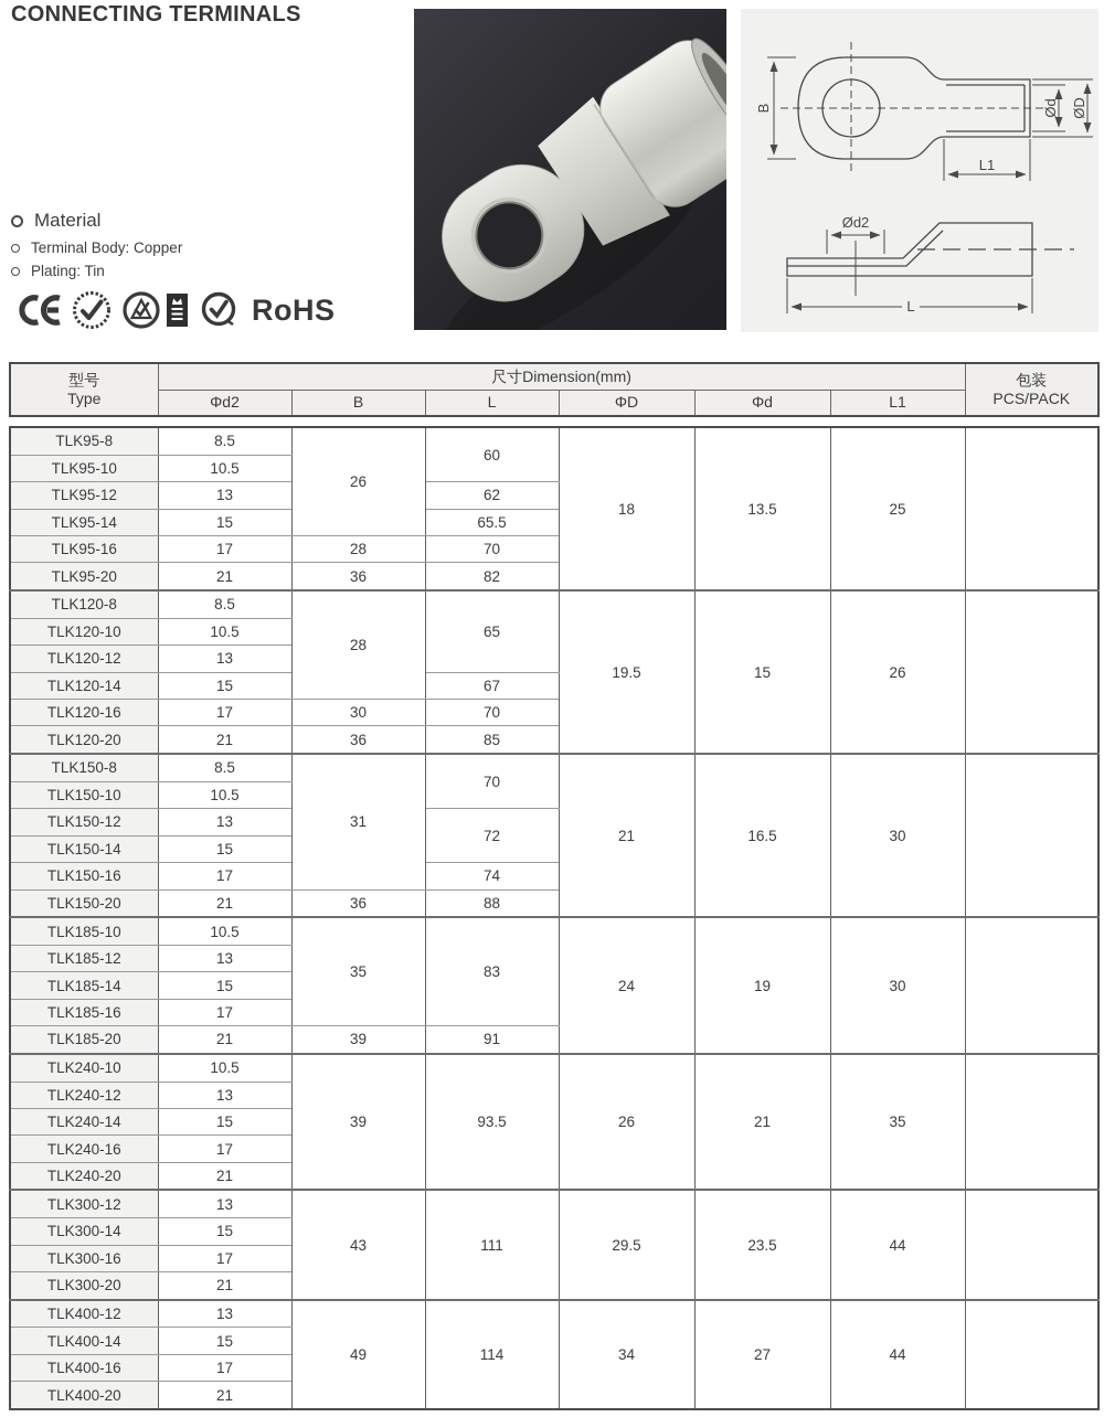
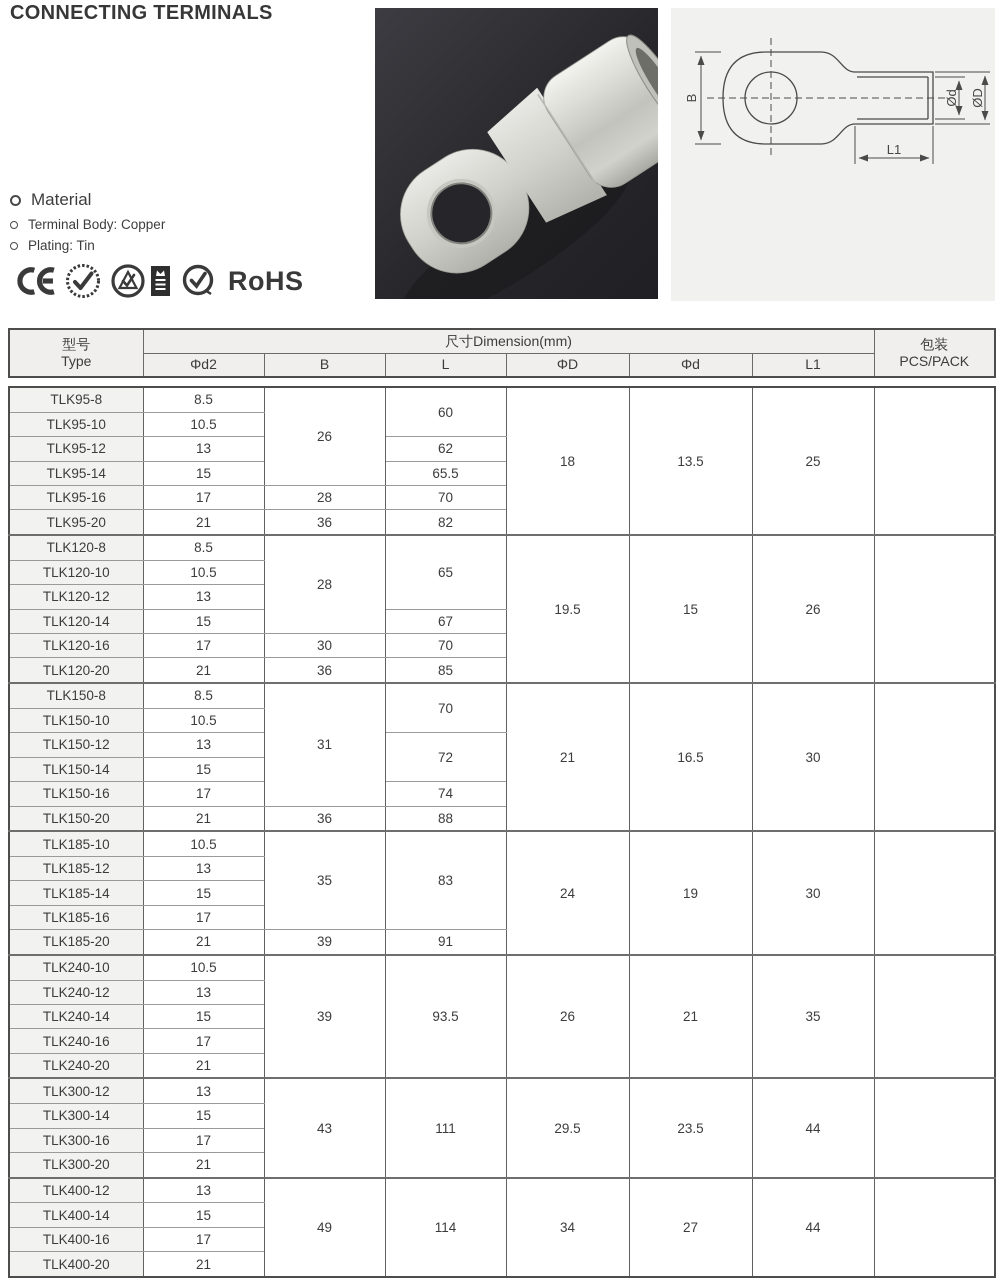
  CONNECTING TERMINALS
  L1
- Ød2
- L
  Material
  Terminal Body: Copper
  Plating: Tin
  RoHS
  型号 Type	尺寸Dimension(mm)	包装 PCS/PACK
  Φd2	B	L	ΦD	Φd	L1
  TLK95-8	8.5	26	60	18	13.5	25
  TLK95-10	10.5
  TLK95-12	13	62
  TLK95-14	15	65.5
  TLK95-16	17	28	70
  TLK95-20	21	36	82
  TLK120-8	8.5	28	65	19.5	15	26
  TLK120-10	10.5
  TLK120-12	13
  TLK120-14	15	67
  TLK120-16	17	30	70
  TLK120-20	21	36	85
  TLK150-8	8.5	31	70	21	16.5	30
  TLK150-10	10.5
  TLK150-12	13	72
  TLK150-14	15
  TLK150-16	17	74
  TLK150-20	21	36	88
  TLK185-10	10.5	35	83	24	19	30
  TLK185-12	13
  TLK185-14	15
  TLK185-16	17
  TLK185-20	21	39	91
  TLK240-10	10.5	39	93.5	26	21	35
  TLK240-12	13
  TLK240-14	15
  TLK240-16	17
  TLK240-20	21
  TLK300-12	13	43	111	29.5	23.5	44
  TLK300-14	15
  TLK300-16	17
  TLK300-20	21
  TLK400-12	13	49	114	34	27	44
  TLK400-14	15
  TLK400-16	17
  TLK400-20	21
